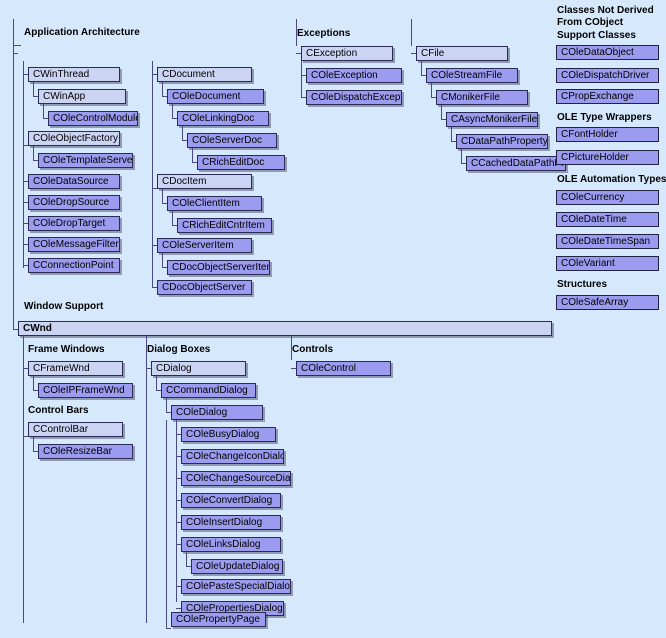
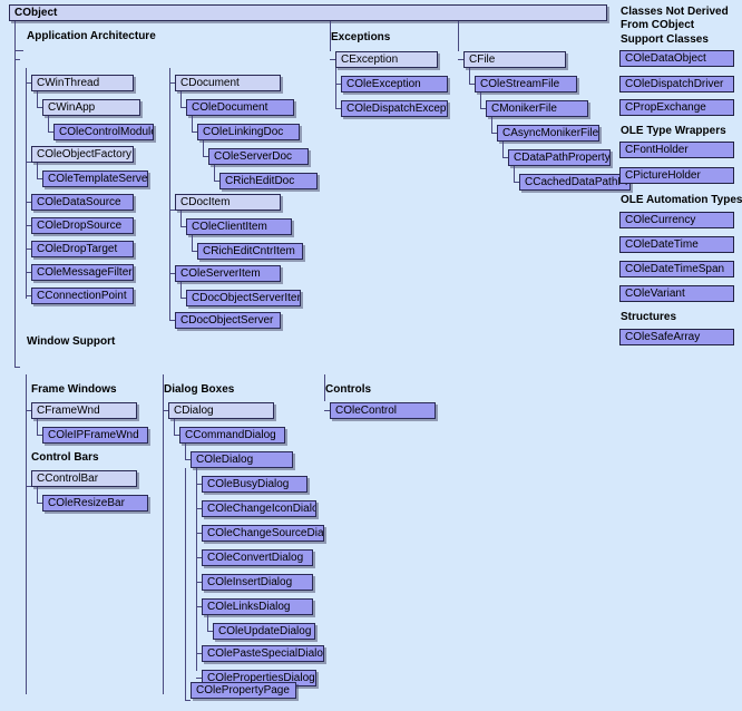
+ CObject
  Application Architecture
  CWinThread
  CWinApp
  COleControlModul
  COleObjectFactory
  COleTemplateServe
  COleDataSource
  COleDropSource
  COleDropTarget
  COleMessageFilter
  CConnectionPoint
  CDocument
  COleDocument
  COleLinkingDoc
  COleServerDoc
  CRichEditDoc
  CDocItem
  COleClientItem
  CRichEditCntrItem
  COleServerItem
  CDocObjectServerIte
  CDocObjectServer
  Exceptions
  CException
  COleException
  COleDispatchExcept
  CFile
  COleStreamFile
  CMonikerFile
  CAsyncMonikerFile
  CDataPathProperty
  Window Support
- CWnd
  Frame Windows
  CFrameWnd
  COleIPFrameWnd
  Control Bars
  CControlBar
  COleResizeBar
  Dialog Boxes
  CDialog
  CCommandDialog
  COleDialog
  COleBusyDialog
  COleChangeIconDialo
  COleChangeSourceDia
  COleConvertDialog
  COleInsertDialog
  COleLinksDialog
  COleUpdateDialog
  COlePasteSpecialDialo
  COlePropertiesDialog
  COlePropertyPage
  Controls
  COleControl
  Classes Not Derived
  From CObject
  Support Classes
  COleDataObject
  COleDispatchDriver
  CPropExchange
  OLE Type Wrappers
  CFontHolder
  CPictureHolder
  OLE Automation Types
  COleCurrency
  COleDateTime
  COleDateTimeSpan
  COleVariant
  Structures
  COleSafeArray
